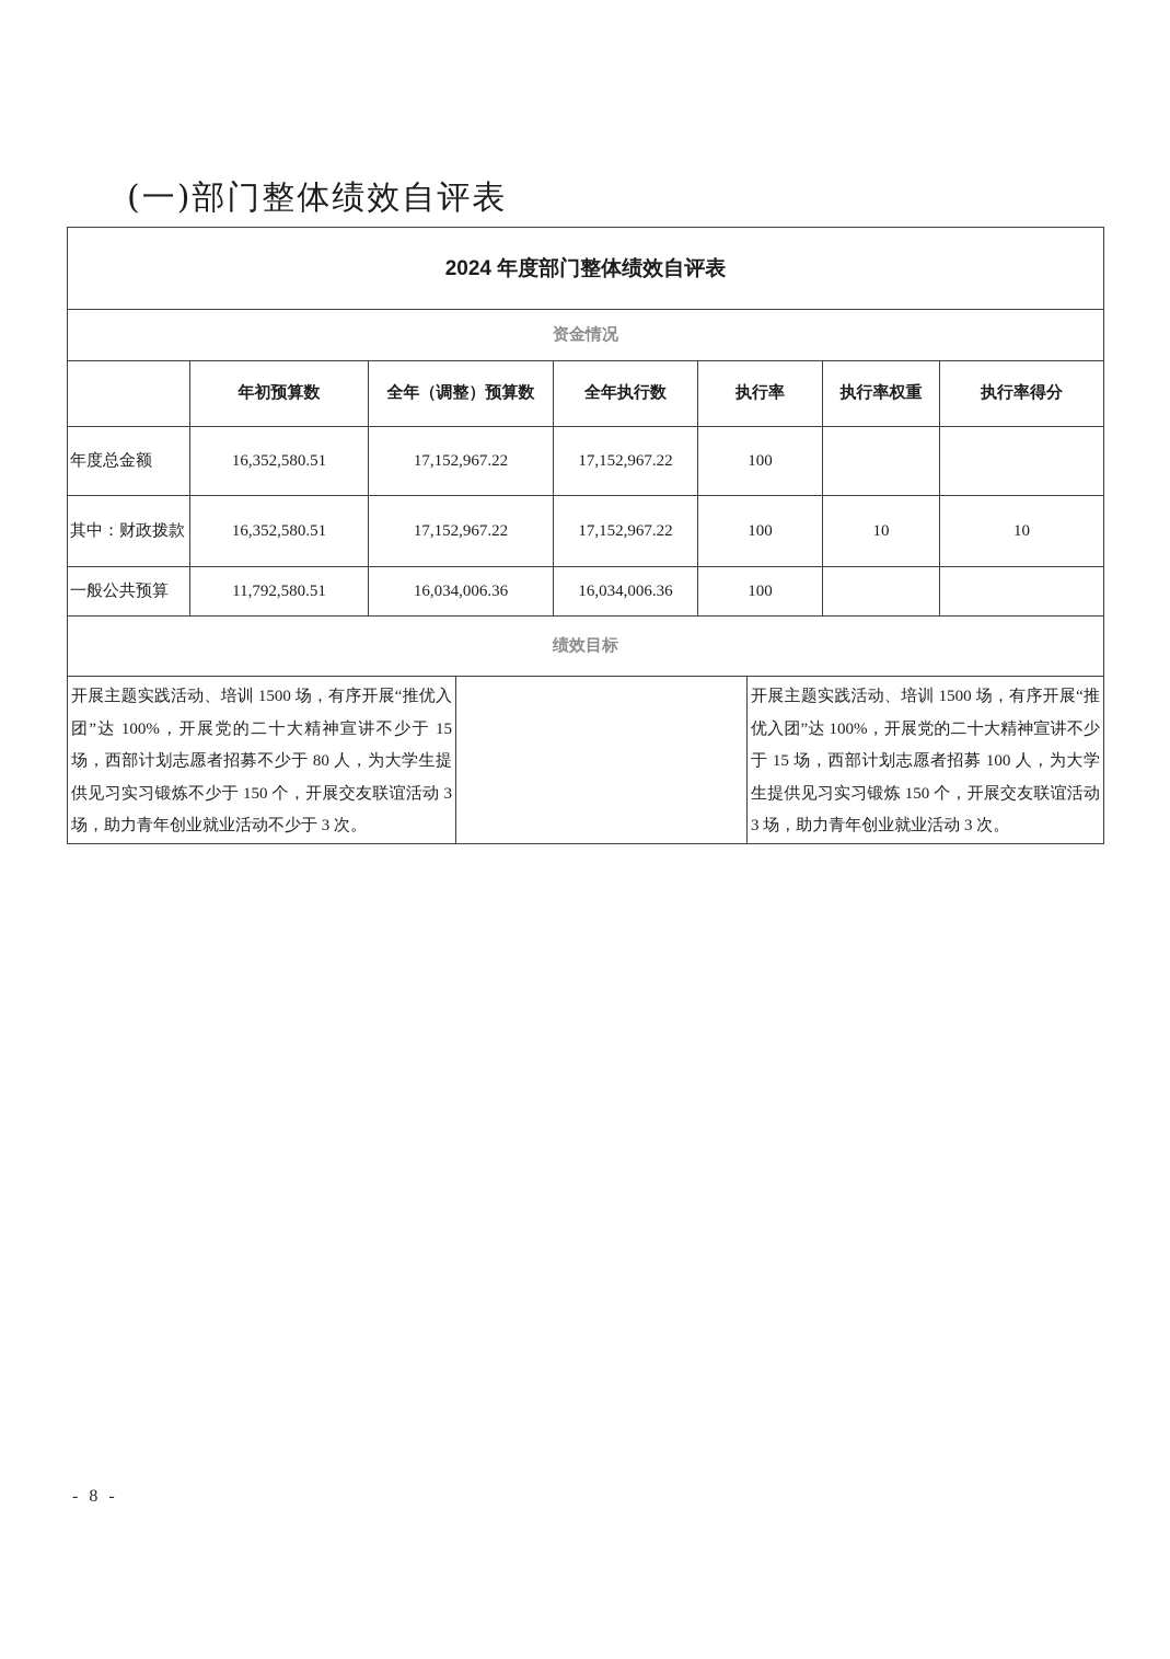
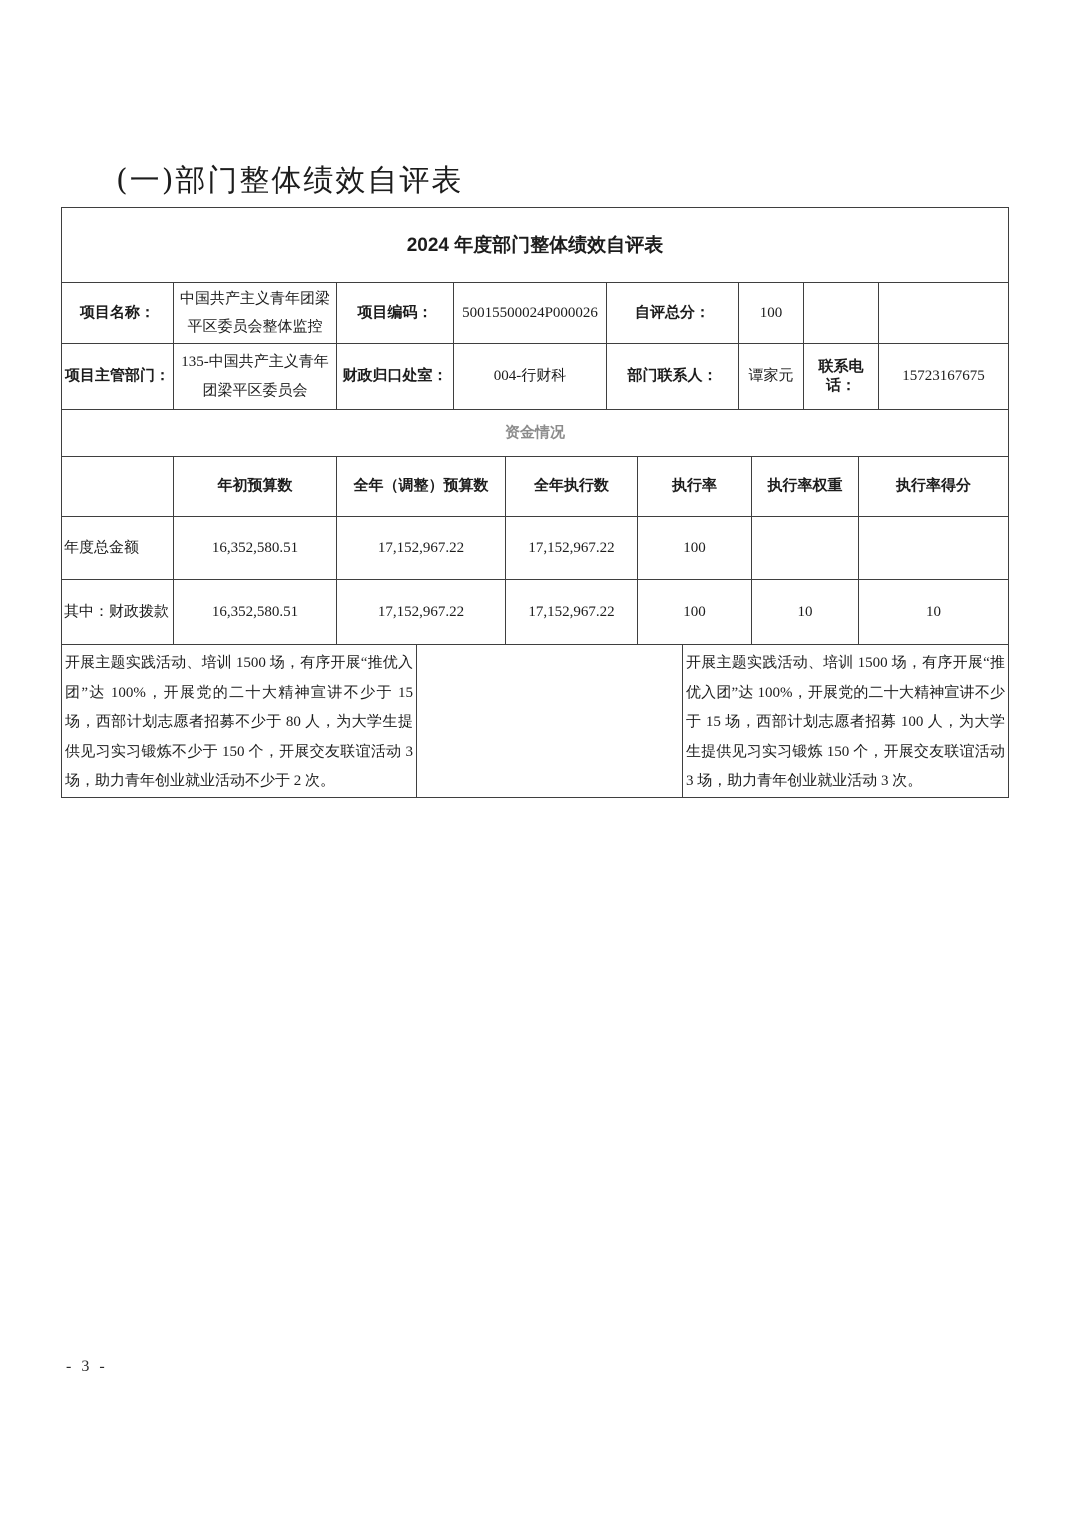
  (一)部门整体绩效自评表
  2024 年度部门整体绩效自评表
+ 项目名称：	中国共产主义青年团梁平区委员会整体监控	项目编码：	50015500024P000026	自评总分：	100
+ 项目主管部门：	135-中国共产主义青年团梁平区委员会	财政归口处室：	004-行财科	部门联系人：	谭家元	联系电话：	15723167675
  资金情况
  	年初预算数	全年（调整）预算数	全年执行数	执行率	执行率权重	执行率得分
  年度总金额	16,352,580.51	17,152,967.22	17,152,967.22	100
  其中：财政拨款	16,352,580.51	17,152,967.22	17,152,967.22	100	10	10
- 一般公共预算	11,792,580.51	16,034,006.36	16,034,006.36	100
- 绩效目标
- 开展主题实践活动、培训 1500 场，有序开展“推优入团”达 100%，开展党的二十大精神宣讲不少于 15 场，西部计划志愿者招募不少于 80 人，为大学生提供见习实习锻炼不少于 150 个，开展交友联谊活动 3 场，助力青年创业就业活动不少于 3 次。		开展主题实践活动、培训 1500 场，有序开展“推优入团”达 100%，开展党的二十大精神宣讲不少于 15 场，西部计划志愿者招募 100 人，为大学生提供见习实习锻炼 150 个，开展交友联谊活动 3 场，助力青年创业就业活动 3 次。
+ 开展主题实践活动、培训 1500 场，有序开展“推优入团”达 100%，开展党的二十大精神宣讲不少于 15 场，西部计划志愿者招募不少于 80 人，为大学生提供见习实习锻炼不少于 150 个，开展交友联谊活动 3 场，助力青年创业就业活动不少于 2 次。		开展主题实践活动、培训 1500 场，有序开展“推优入团”达 100%，开展党的二十大精神宣讲不少于 15 场，西部计划志愿者招募 100 人，为大学生提供见习实习锻炼 150 个，开展交友联谊活动 3 场，助力青年创业就业活动 3 次。
- - 8 -
+ - 3 -
